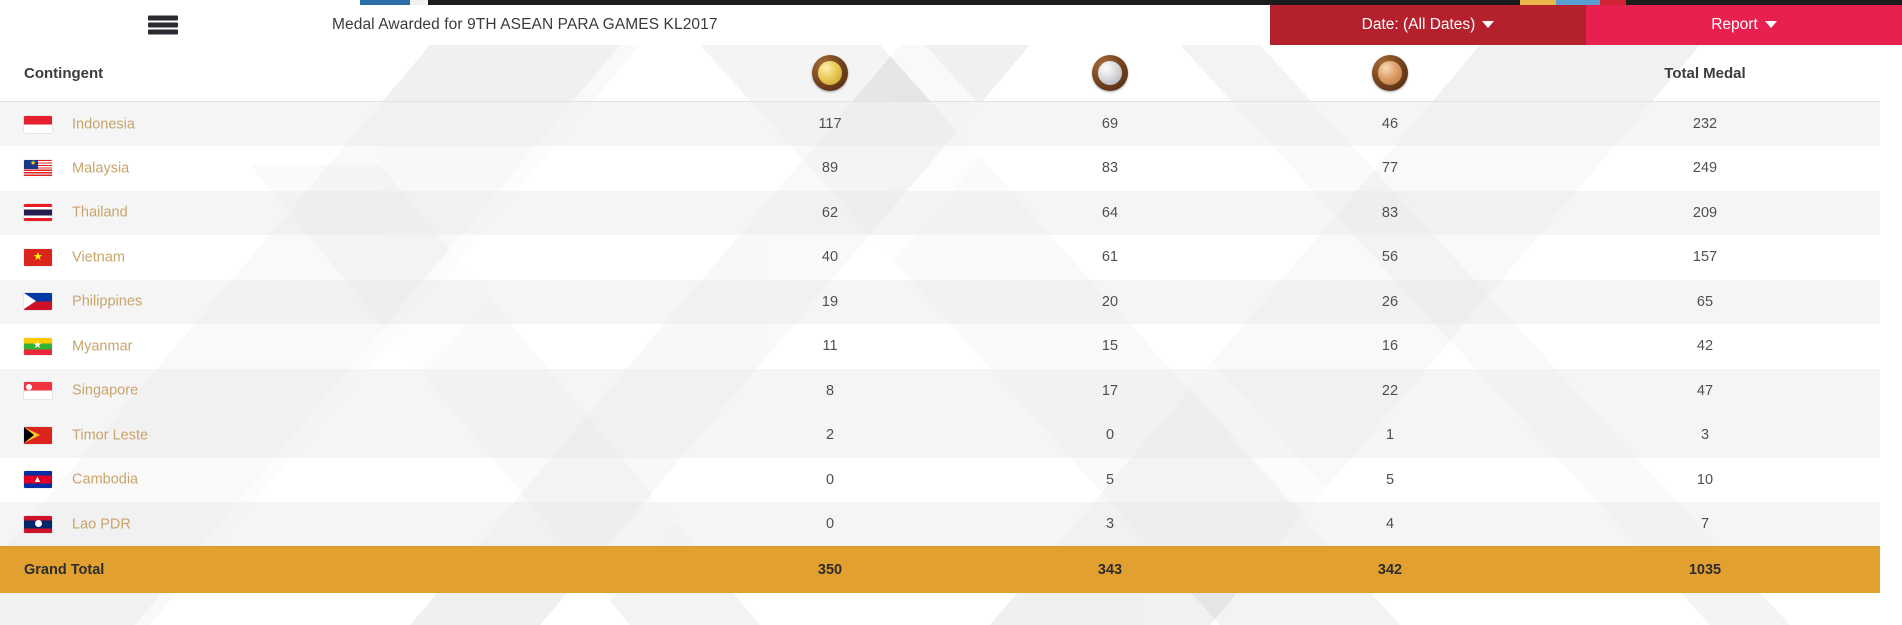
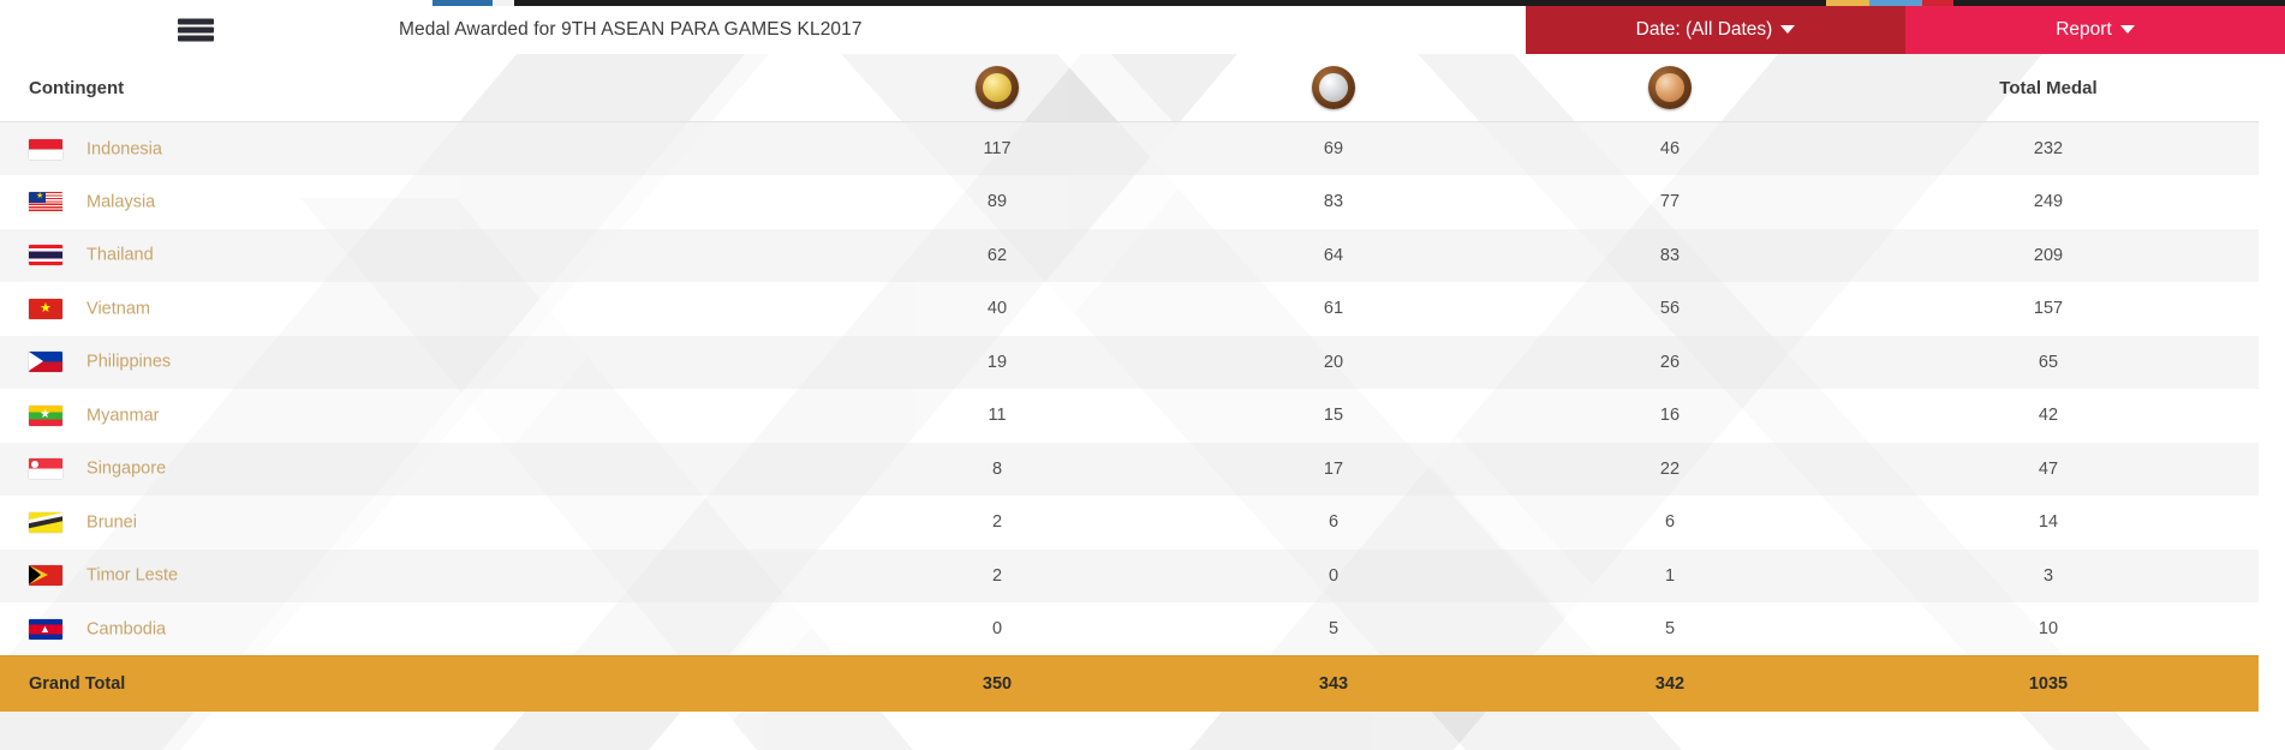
  Medal Awarded for 9TH ASEAN PARA GAMES KL2017
  Date: (All Dates)
  Report
  Contingent				Total Medal
  Indonesia	117	69	46	232
  Malaysia	89	83	77	249
  Thailand	62	64	83	209
  Vietnam	40	61	56	157
  Philippines	19	20	26	65
  Myanmar	11	15	16	42
  Singapore	8	17	22	47
+ Brunei	2	6	6	14
  Timor Leste	2	0	1	3
  Cambodia	0	5	5	10
- Lao PDR	0	3	4	7
  Grand Total	350	343	342	1035
